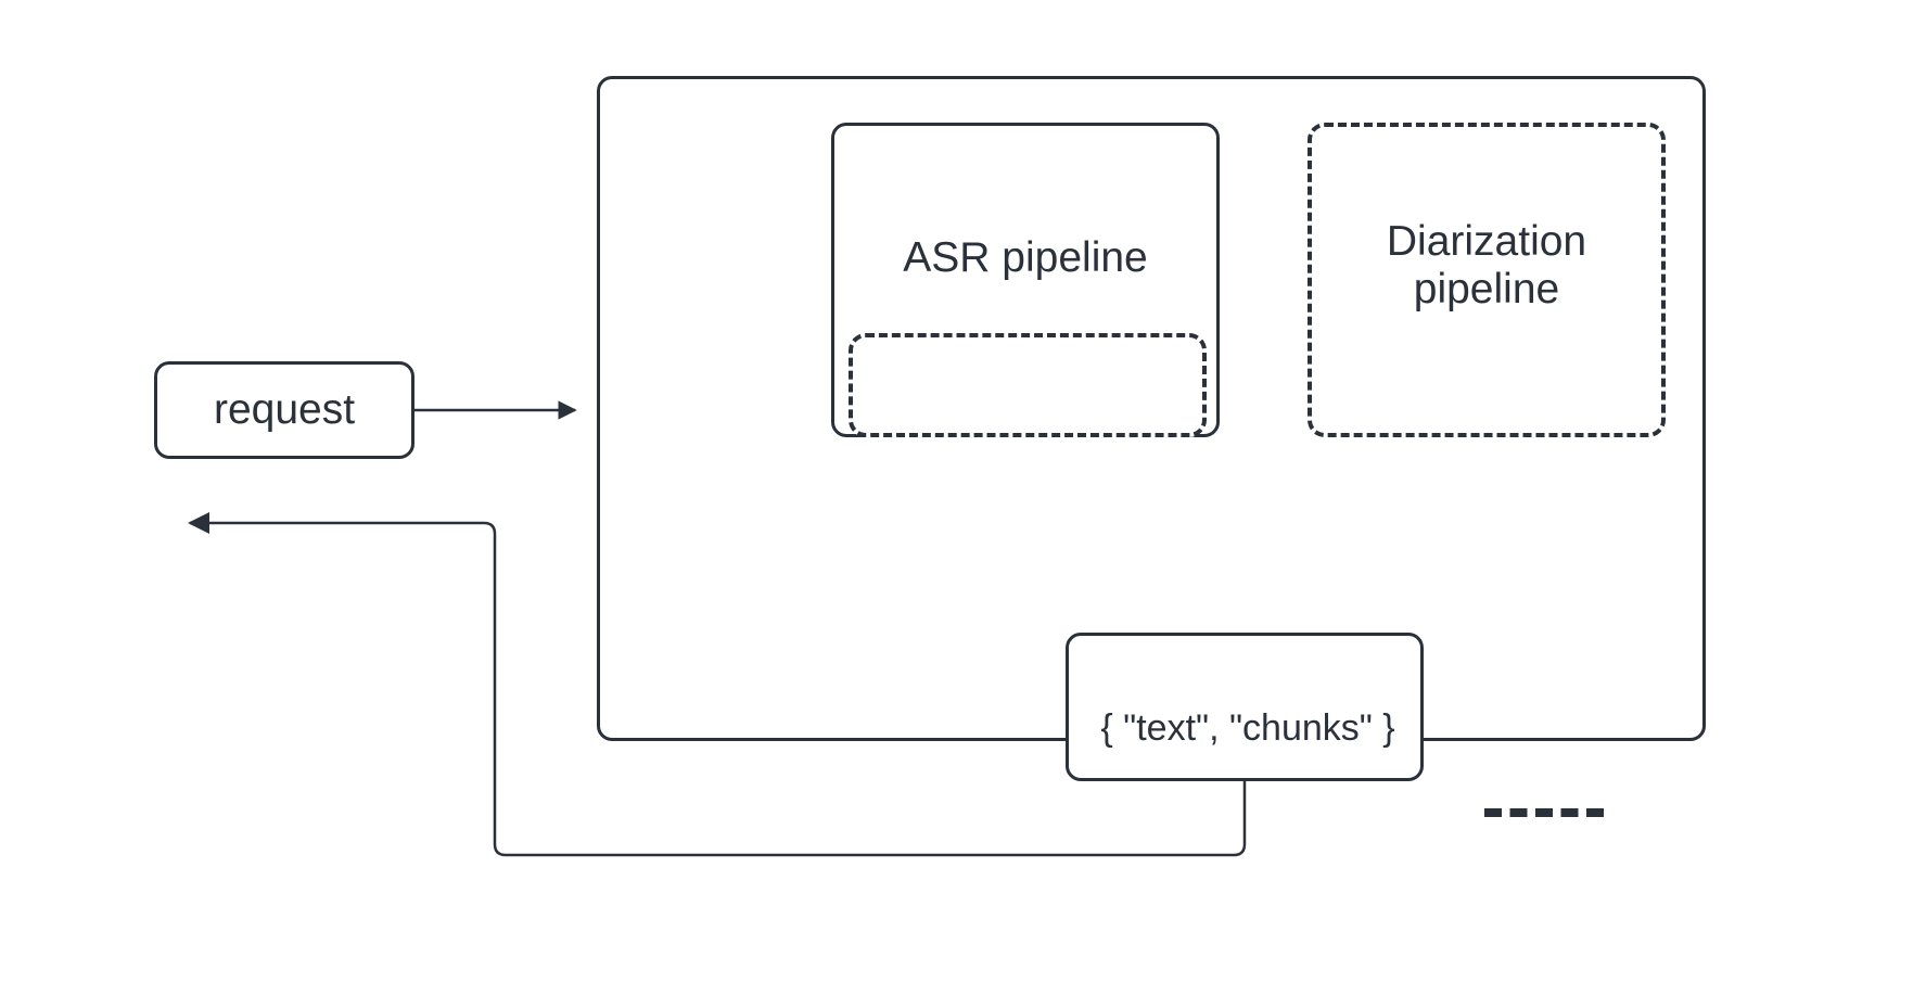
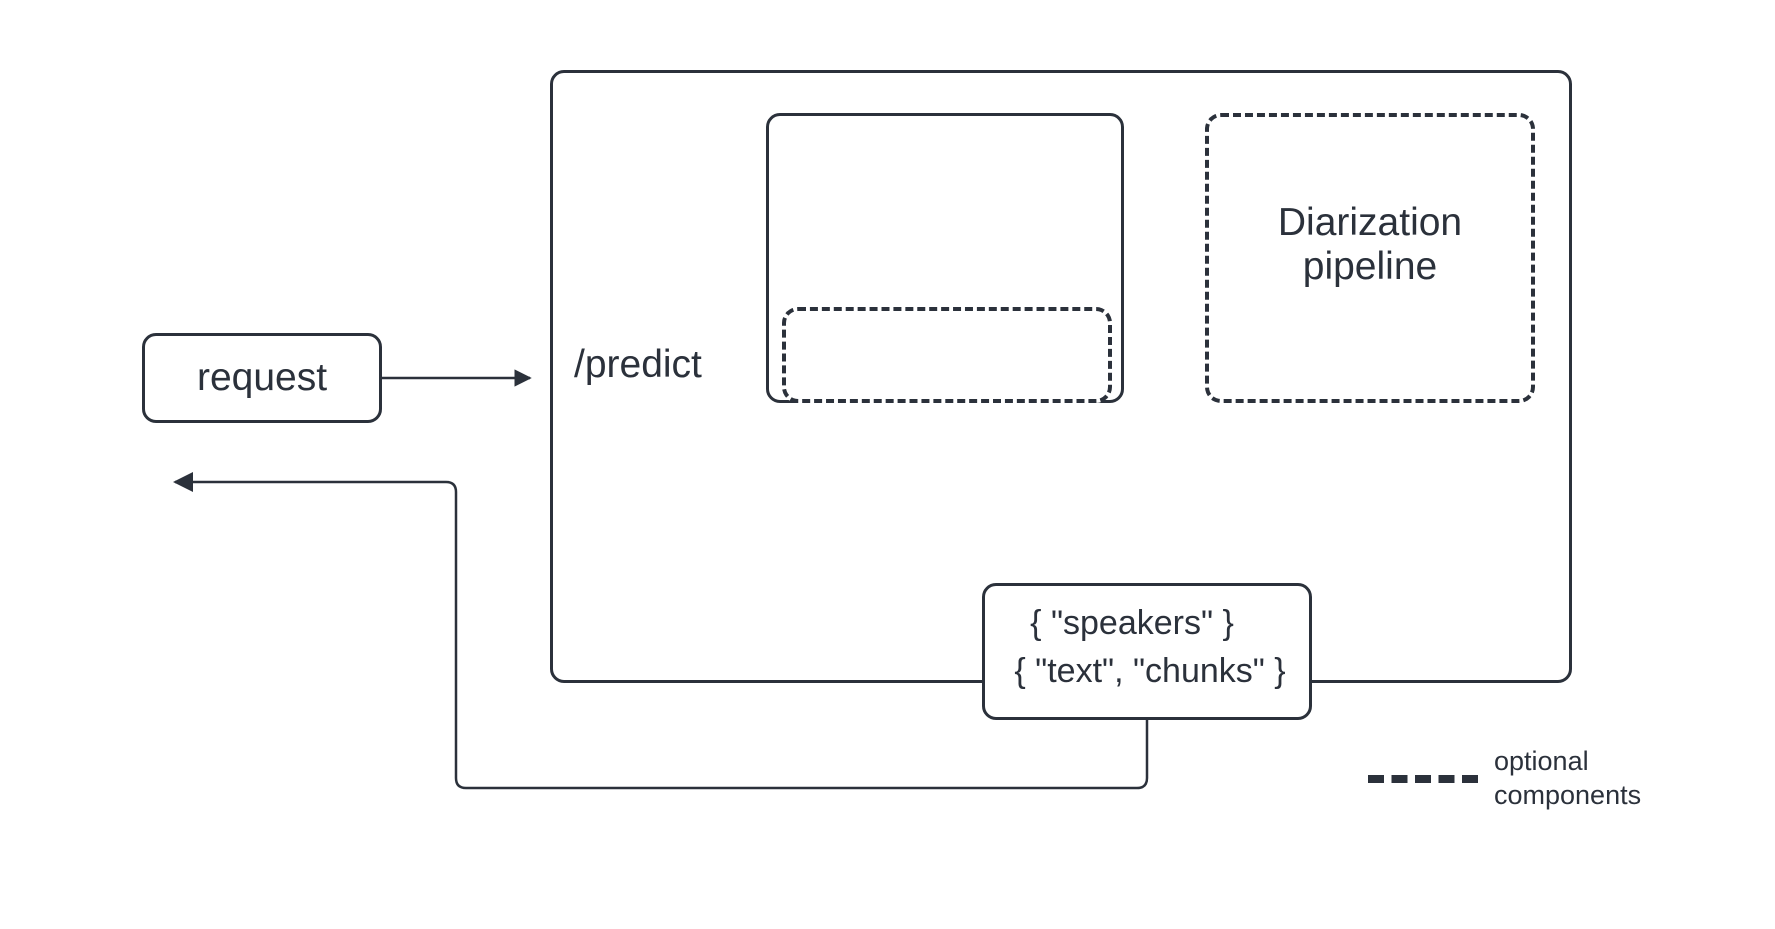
+ /predict
  request
- ASR pipeline
  Diarization
  pipeline
+ { "speakers" }
  { "text", "chunks" }
+ optional
+ components
